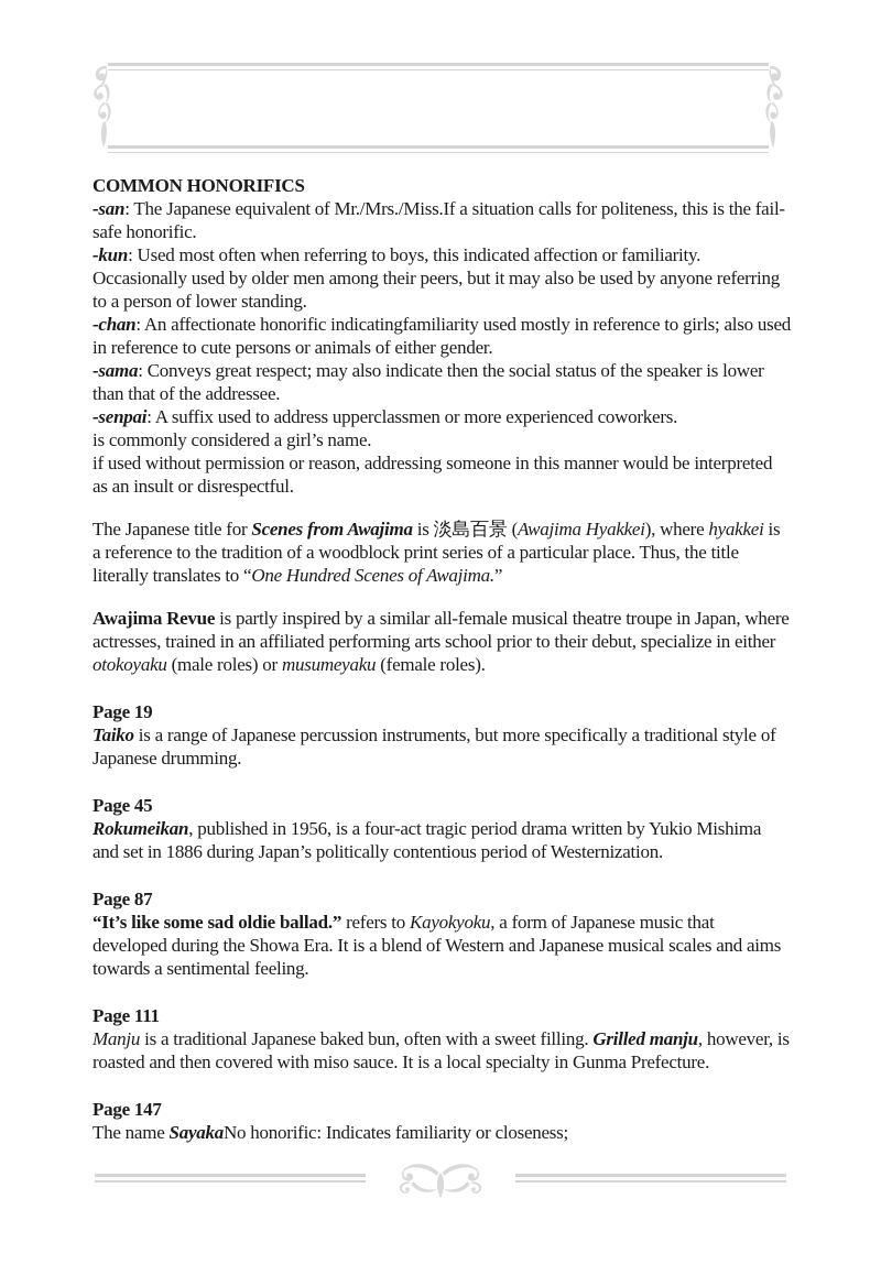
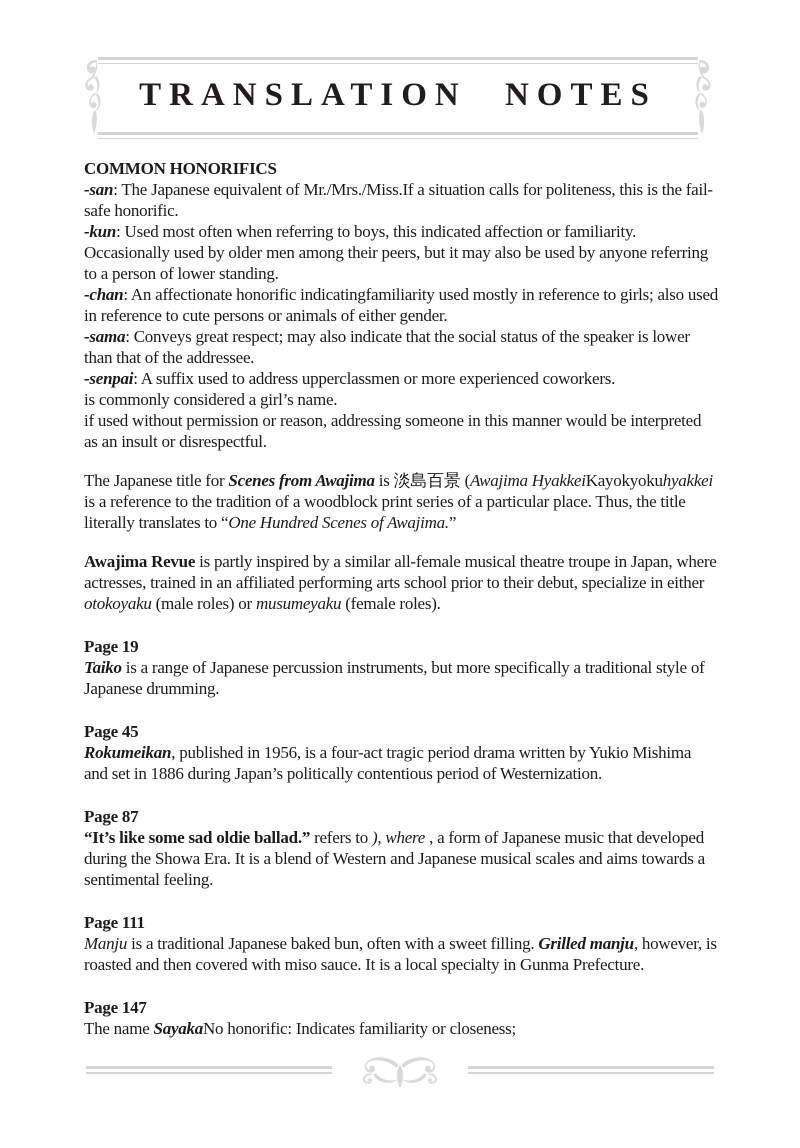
+ TRANSLATION NOTES
  COMMON HONORIFICS
  -san: The Japanese equivalent of Mr./Mrs./Miss.If a situation calls for politeness, this is the fail-safe honorific.
  -kun: Used most often when referring to boys, this indicated affection or familiarity. Occasionally used by older men among their peers, but it may also be used by anyone referring to a person of lower standing.
  -chan: An affectionate honorific indicatingfamiliarity used mostly in reference to girls; also used in reference to cute persons or animals of either gender.
- -sama: Conveys great respect; may also indicate then the social status of the speaker is lower than that of the addressee.
+ -sama: Conveys great respect; may also indicate that the social status of the speaker is lower than that of the addressee.
  -senpai: A suffix used to address upperclassmen or more experienced coworkers.
  is commonly considered a girl’s name.
  if used without permission or reason, addressing someone in this manner would be interpreted as an insult or disrespectful.
- The Japanese title for Scenes from Awajima is 淡島百景 (Awajima Hyakkei), where hyakkei is a reference to the tradition of a woodblock print series of a particular place. Thus, the title literally translates to “One Hundred Scenes of Awajima.”
+ The Japanese title for Scenes from Awajima is 淡島百景 (Awajima HyakkeiKayokyokuhyakkei is a reference to the tradition of a woodblock print series of a particular place. Thus, the title literally translates to “One Hundred Scenes of Awajima.”
  Awajima Revue is partly inspired by a similar all-female musical theatre troupe in Japan, where actresses, trained in an affiliated performing arts school prior to their debut, specialize in either otokoyaku (male roles) or musumeyaku (female roles).
  Page 19
  Taiko is a range of Japanese percussion instruments, but more specifically a traditional style of Japanese drumming.
  Page 45
  Rokumeikan, published in 1956, is a four-act tragic period drama written by Yukio Mishima and set in 1886 during Japan’s politically contentious period of Westernization.
  Page 87
- “It’s like some sad oldie ballad.” refers to Kayokyoku, a form of Japanese music that developed during the Showa Era. It is a blend of Western and Japanese musical scales and aims towards a sentimental feeling.
+ “It’s like some sad oldie ballad.” refers to ), where , a form of Japanese music that developed during the Showa Era. It is a blend of Western and Japanese musical scales and aims towards a sentimental feeling.
  Page 111
  Manju is a traditional Japanese baked bun, often with a sweet filling. Grilled manju, however, is roasted and then covered with miso sauce. It is a local specialty in Gunma Prefecture.
  Page 147
  The name SayakaNo honorific: Indicates familiarity or closeness;
